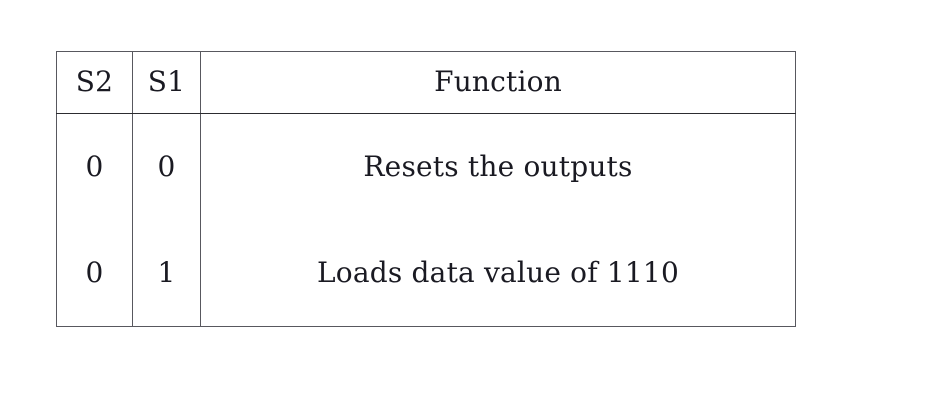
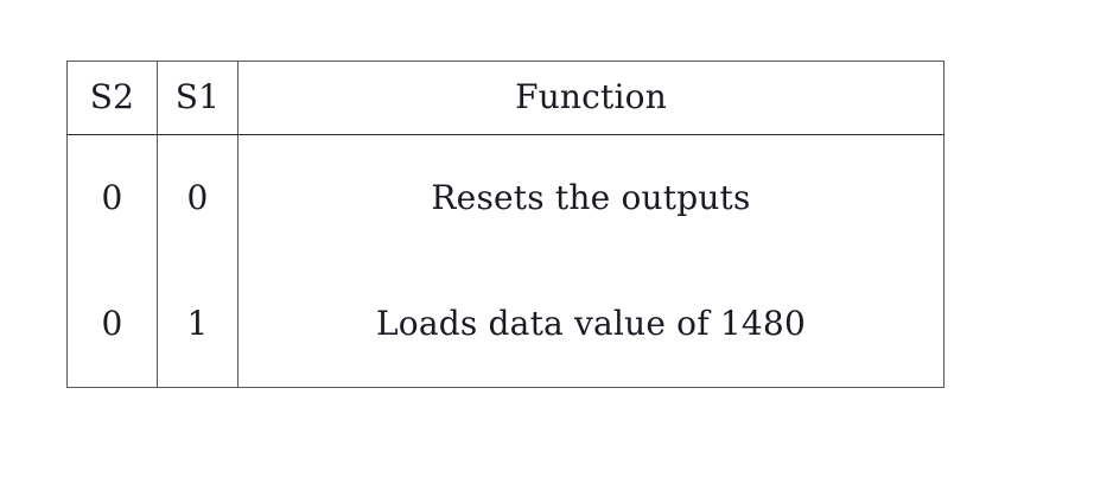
  S2	S1	Function
  0	0	Resets the outputs
- 0	1	Loads data value of 1110
+ 0	1	Loads data value of 1480
